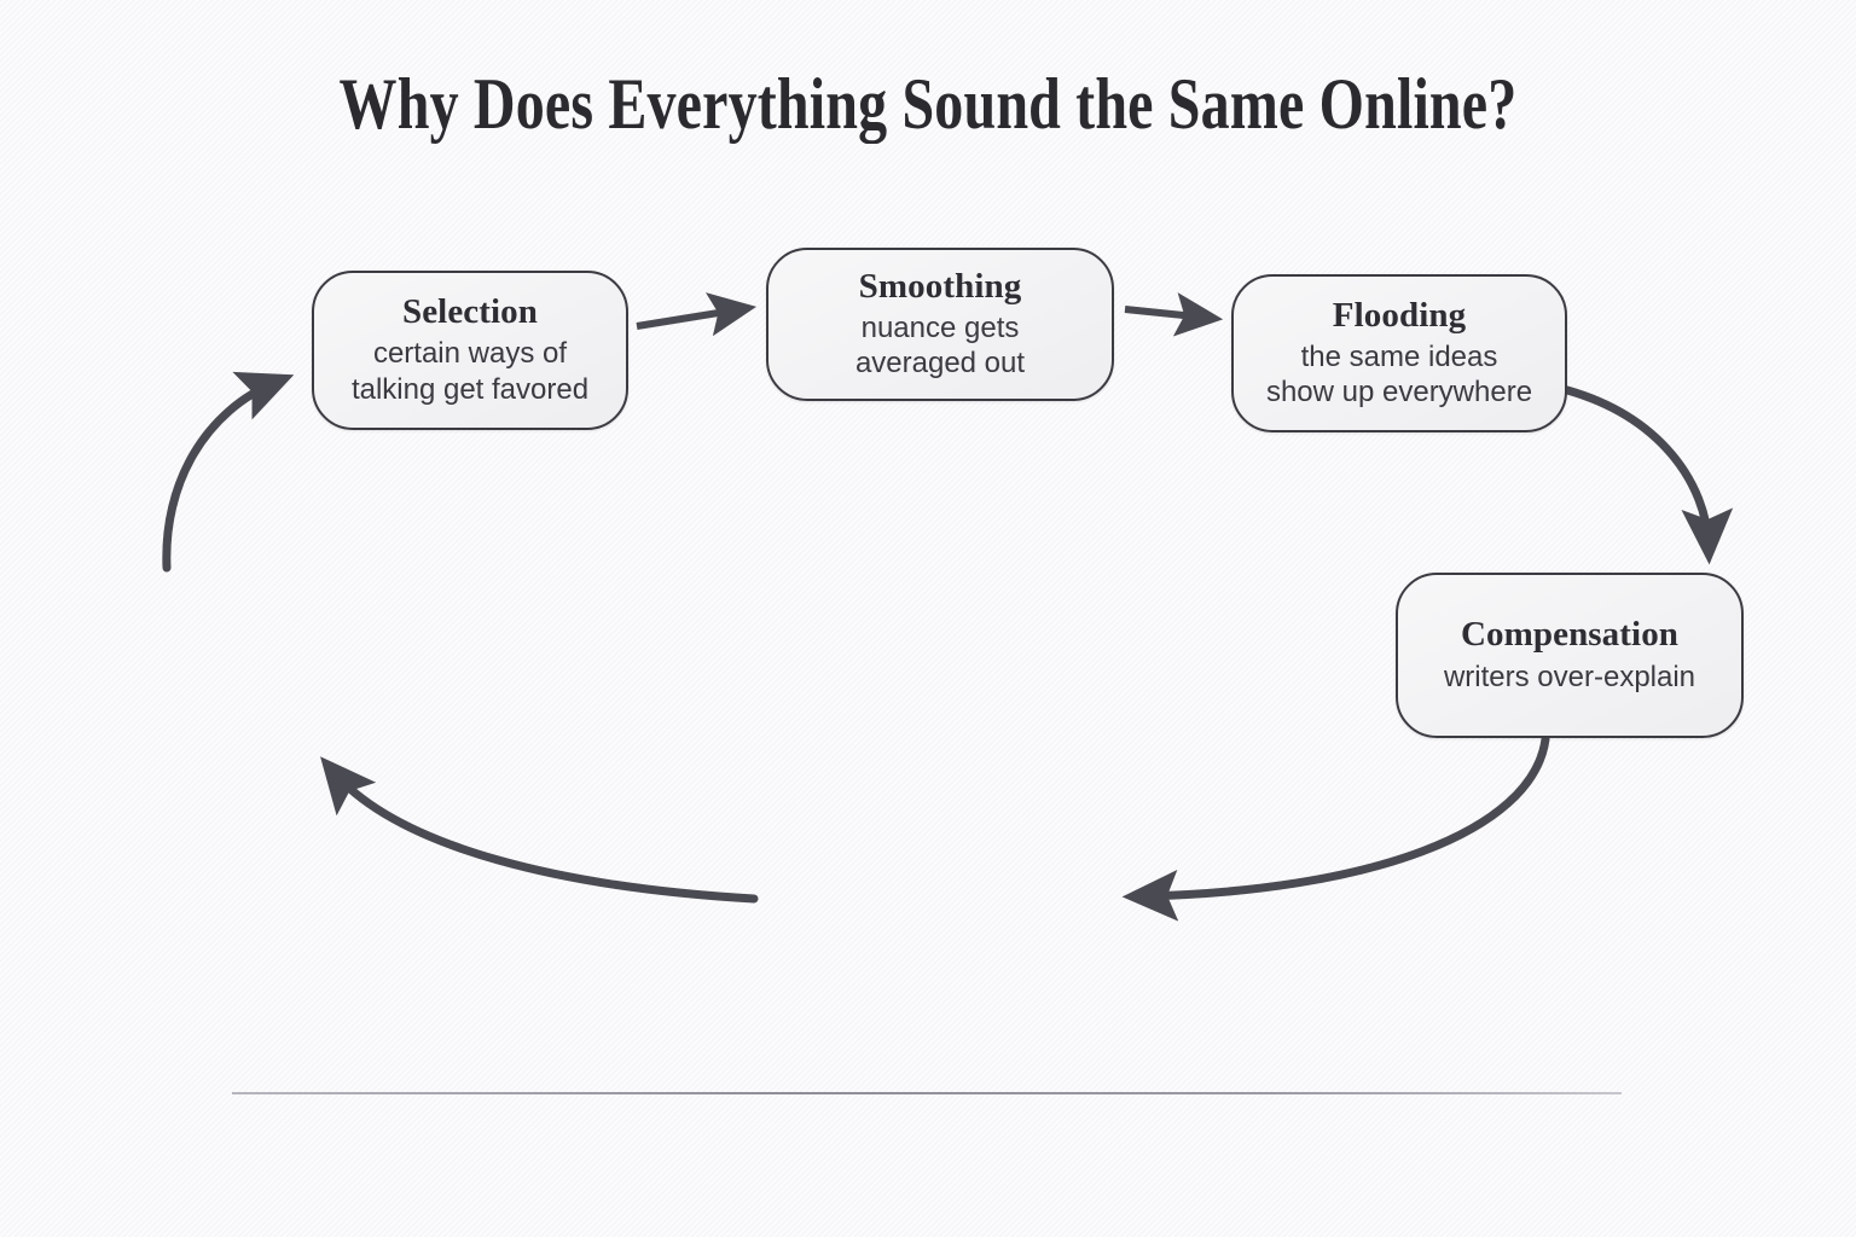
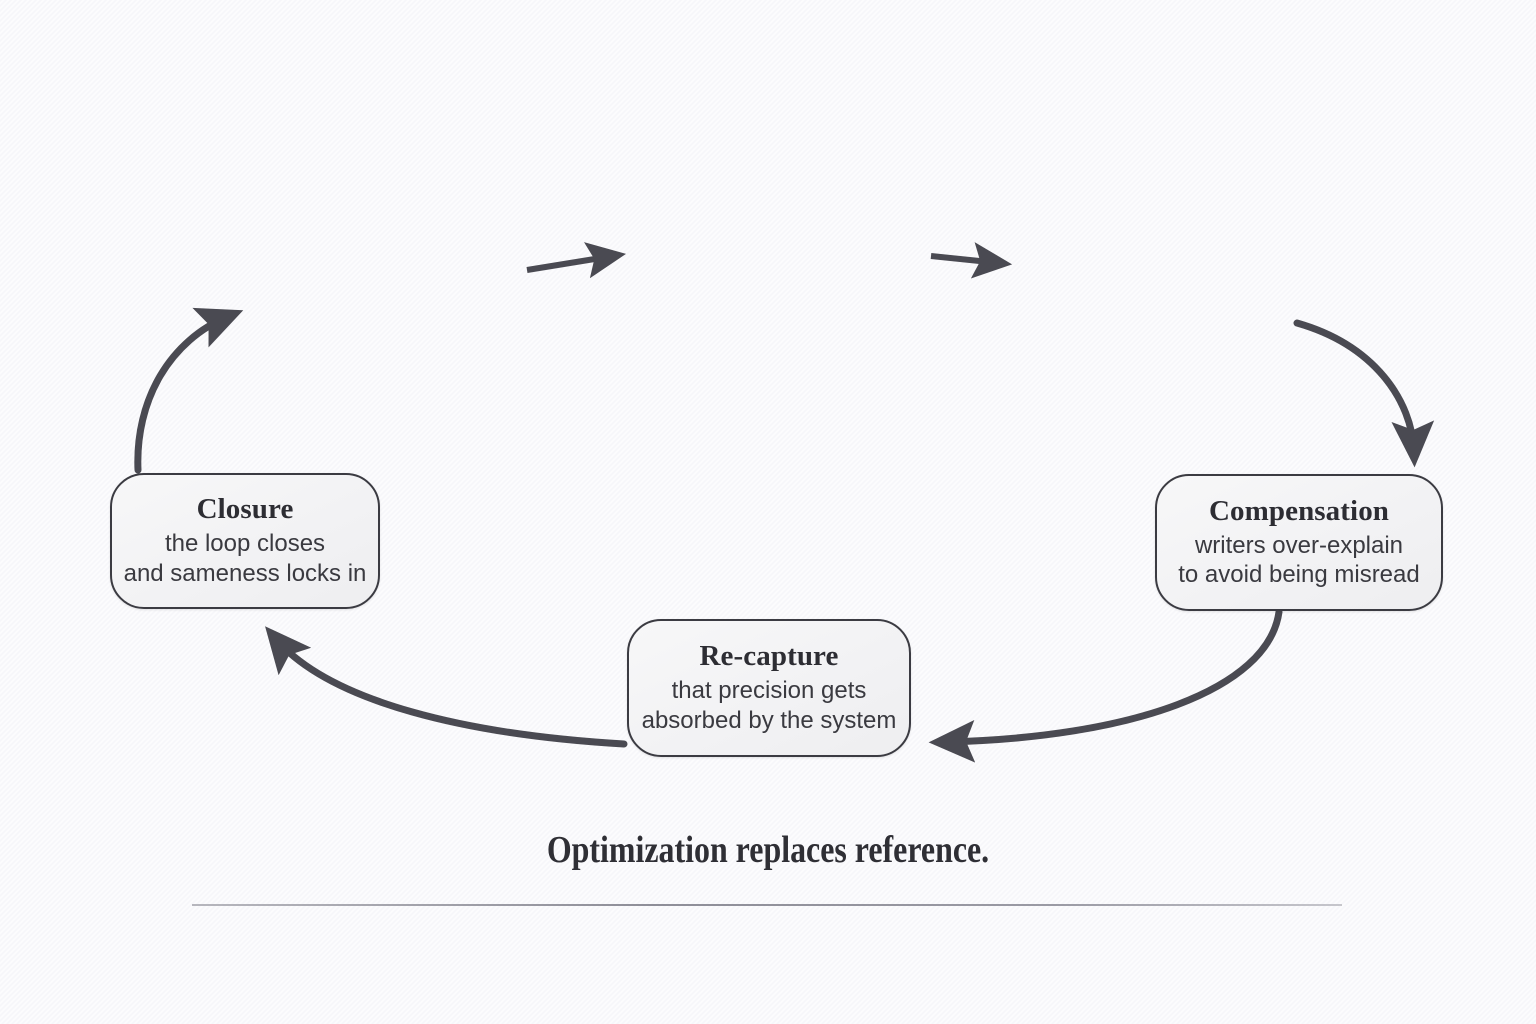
- Why Does Everything Sound the Same Online?
- Selection
- certain ways of
- talking get favored
- Smoothing
- nuance gets
- averaged out
- Flooding
- the same ideas
- show up everywhere
  Compensation
  writers over-explain
+ to avoid being misread
+ Re-capture
+ that precision gets
+ absorbed by the system
+ Closure
+ the loop closes
+ and sameness locks in
+ Optimization replaces reference.
